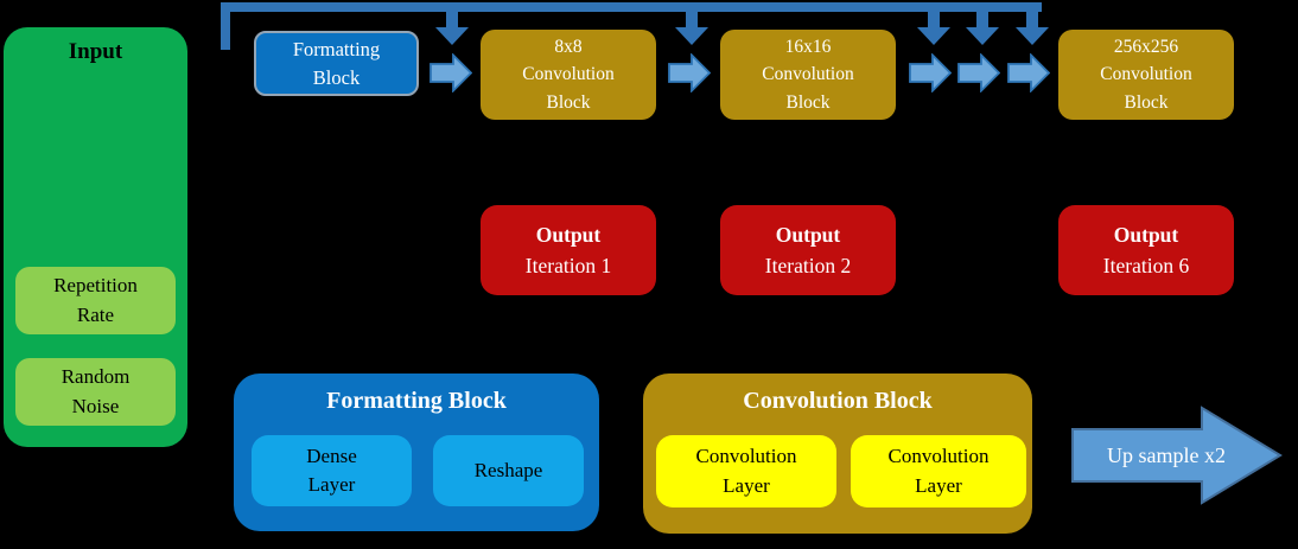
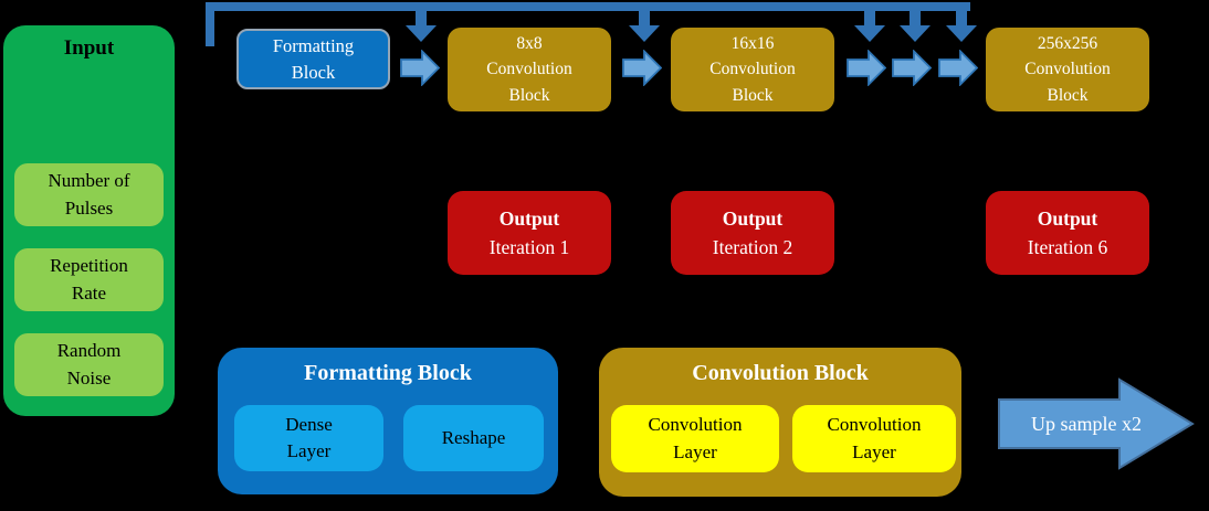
  Input
+ Number of
+ Pulses
  Repetition
  Rate
  Random
  Noise
  Formatting
  Block
  8x8
  Convolution
  Block
  16x16
  Convolution
  Block
  256x256
  Convolution
  Block
  Output
  Iteration 1
  Output
  Iteration 2
  Output
  Iteration 6
  Formatting Block
  Dense
  Layer
  Reshape
  Convolution Block
  Convolution
  Layer
  Convolution
  Layer
  Up sample x2
